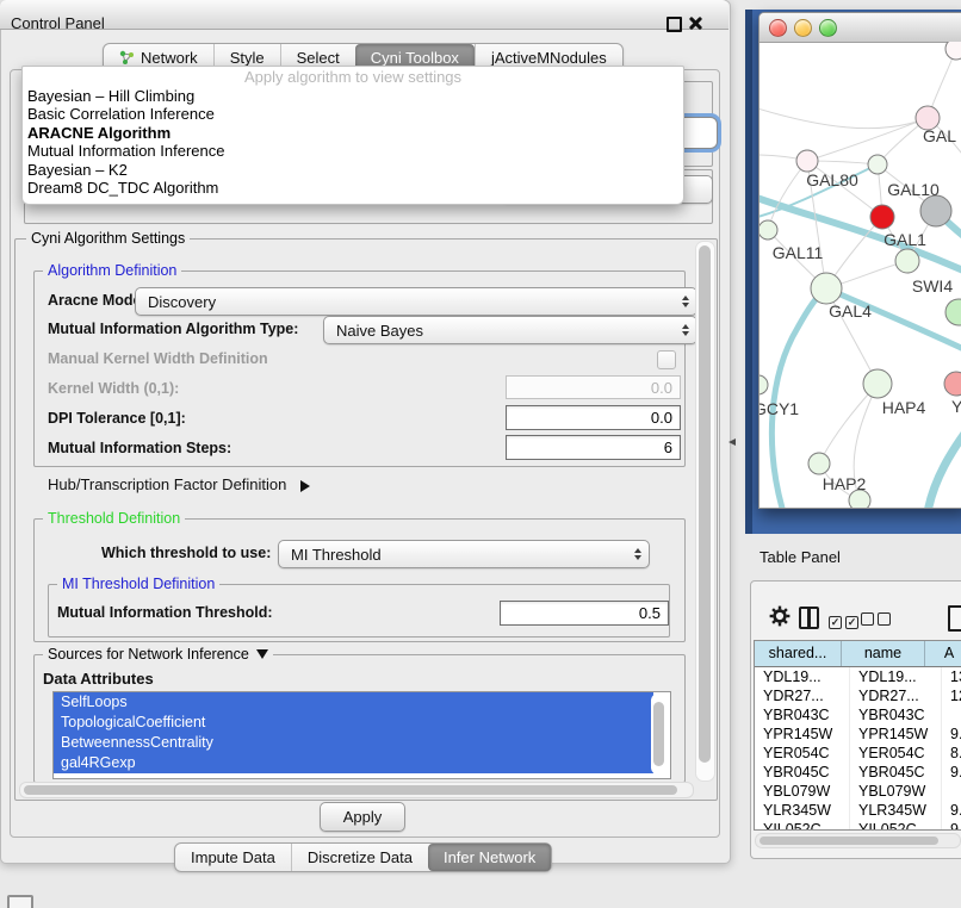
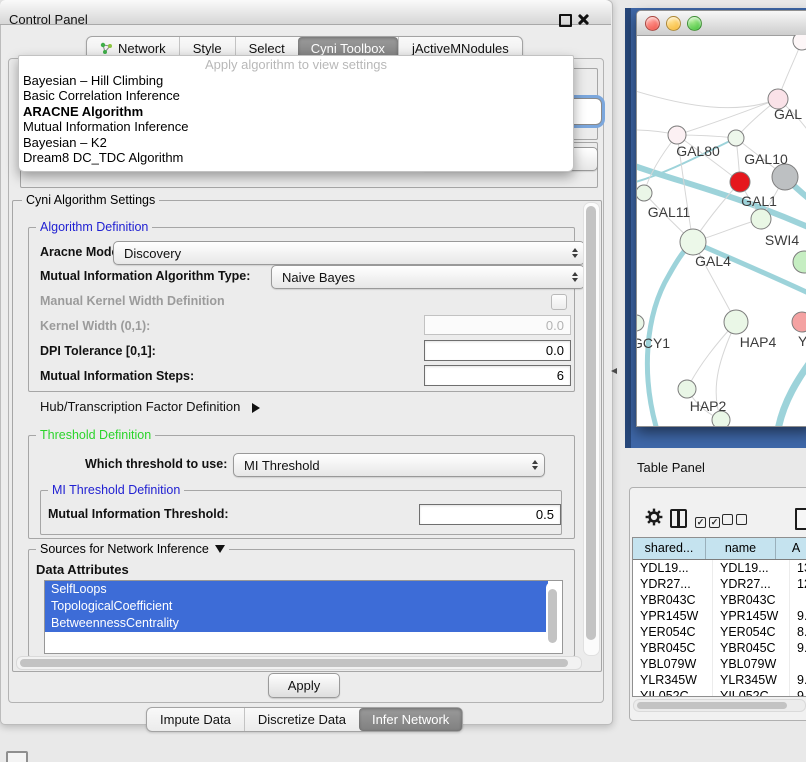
  Control Panel
  Network
  Style
  Select
  Cyni Toolbox
  jActiveMNodules
  Apply algorithm to view settings
  Bayesian – Hill Climbing
  Basic Correlation Inference
  ARACNE Algorithm
  Mutual Information Inference
  Bayesian – K2
  Dream8 DC_TDC Algorithm
  Cyni Algorithm Settings
  Algorithm Definition
  Aracne Mod
  Discovery
  Mutual Information Algorithm Type:
  Naive Bayes
  Manual Kernel Width Definition
  Kernel Width (0,1):
  0.0
  DPI Tolerance [0,1]:
  0.0
  Mutual Information Steps:
  6
  Hub/Transcription Factor Definition
  Threshold Definition
  Which threshold to use:
  MI Threshold
  MI Threshold Definition
  Mutual Information Threshold:
  0.5
  Sources for Network Inference
  Data Attributes
  SelfLoops
  TopologicalCoefficient
  BetweennessCentrality
- gal4RGexp
  Apply
  Impute Data
  Discretize Data
  Infer Network
  GAL
  GAL80
  GAL10
  GAL11
  GAL1
  SWI4
  GAL4
  GCY1
  HAP4
  Y
  HAP2
  Table Panel
  ✓ ✓
  shared...
  name
  A
  YDL19...
  YDL19...
  YDR27...
  YDR27...
  YBR043C
  YBR043C
  YPR145W
  YPR145W
  YER054C
  YER054C
  YBR045C
  YBR045C
  YBL079W
  YBL079W
  YLR345W
  YLR345W
